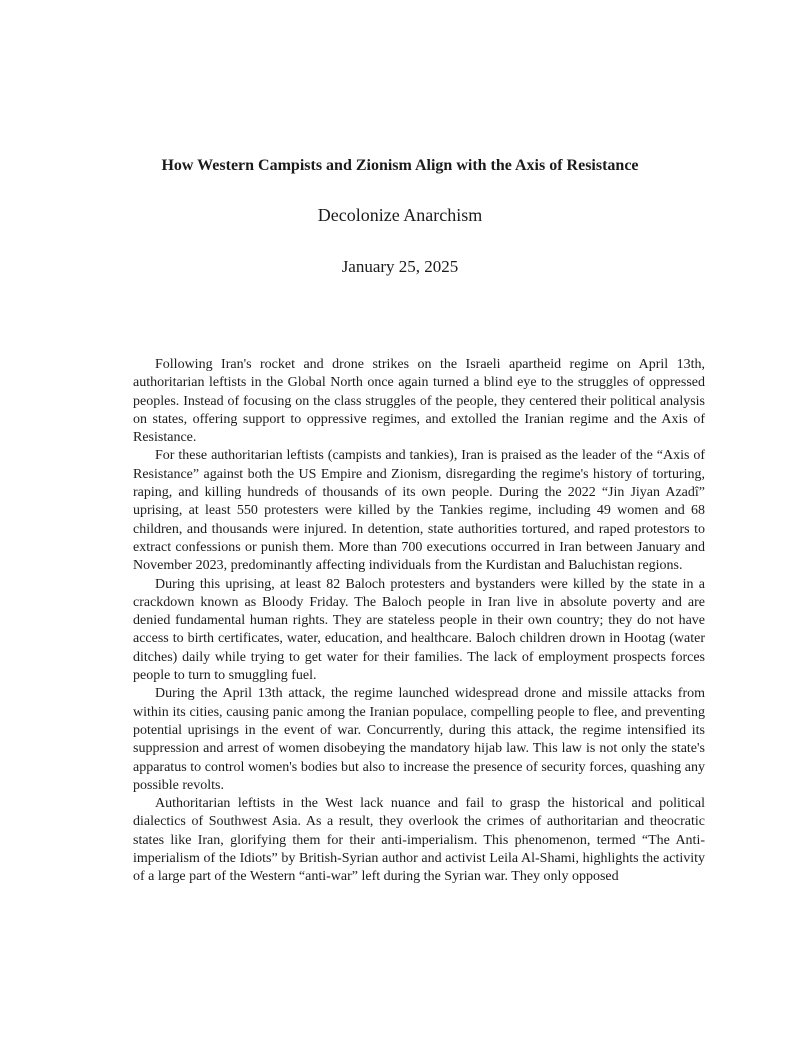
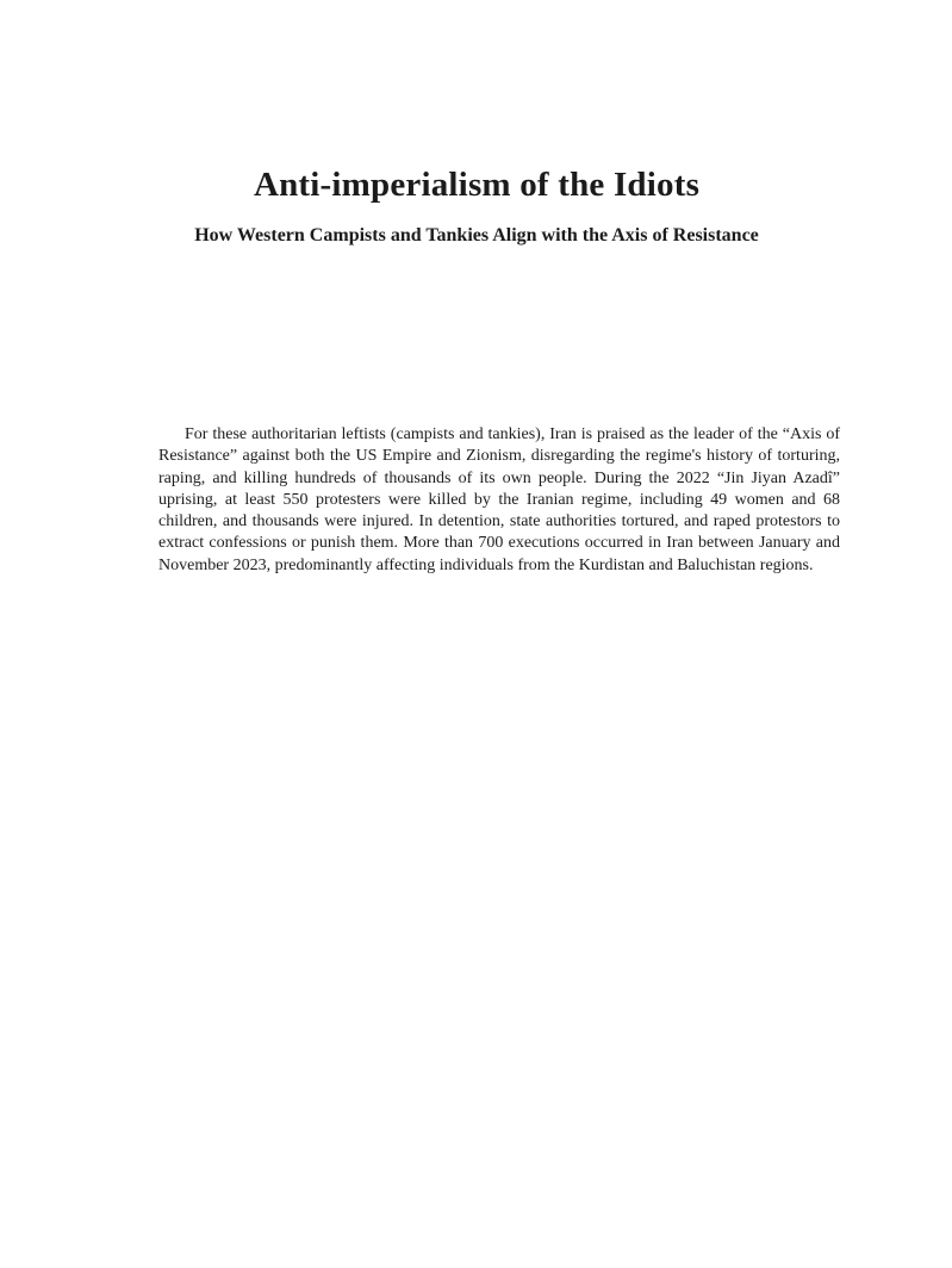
+ Anti-imperialism of the Idiots
- How Western Campists and Zionism Align with the Axis of Resistance
+ How Western Campists and Tankies Align with the Axis of Resistance
- Decolonize Anarchism
- January 25, 2025
- Following Iran's rocket and drone strikes on the Israeli apartheid regime on April 13th, authoritarian leftists in the Global North once again turned a blind eye to the struggles of oppressed peoples. Instead of focusing on the class struggles of the people, they centered their political analysis on states, offering support to oppressive regimes, and extolled the Iranian regime and the Axis of Resistance.
- For these authoritarian leftists (campists and tankies), Iran is praised as the leader of the “Axis of Resistance” against both the US Empire and Zionism, disregarding the regime's history of torturing, raping, and killing hundreds of thousands of its own people. During the 2022 “Jin Jiyan Azadî” uprising, at least 550 protesters were killed by the Tankies regime, including 49 women and 68 children, and thousands were injured. In detention, state authorities tortured, and raped protestors to extract confessions or punish them. More than 700 executions occurred in Iran between January and November 2023, predominantly affecting individuals from the Kurdistan and Baluchistan regions.
+ For these authoritarian leftists (campists and tankies), Iran is praised as the leader of the “Axis of Resistance” against both the US Empire and Zionism, disregarding the regime's history of torturing, raping, and killing hundreds of thousands of its own people. During the 2022 “Jin Jiyan Azadî” uprising, at least 550 protesters were killed by the Iranian regime, including 49 women and 68 children, and thousands were injured. In detention, state authorities tortured, and raped protestors to extract confessions or punish them. More than 700 executions occurred in Iran between January and November 2023, predominantly affecting individuals from the Kurdistan and Baluchistan regions.
- During this uprising, at least 82 Baloch protesters and bystanders were killed by the state in a crackdown known as Bloody Friday. The Baloch people in Iran live in absolute poverty and are denied fundamental human rights. They are stateless people in their own country; they do not have access to birth certificates, water, education, and healthcare. Baloch children drown in Hootag (water ditches) daily while trying to get water for their families. The lack of employment prospects forces people to turn to smuggling fuel.
- During the April 13th attack, the regime launched widespread drone and missile attacks from within its cities, causing panic among the Iranian populace, compelling people to flee, and preventing potential uprisings in the event of war. Concurrently, during this attack, the regime intensified its suppression and arrest of women disobeying the mandatory hijab law. This law is not only the state's apparatus to control women's bodies but also to increase the presence of security forces, quashing any possible revolts.
- Authoritarian leftists in the West lack nuance and fail to grasp the historical and political dialectics of Southwest Asia. As a result, they overlook the crimes of authoritarian and theocratic states like Iran, glorifying them for their anti-imperialism. This phenomenon, termed “The Anti-imperialism of the Idiots” by British-Syrian author and activist Leila Al-Shami, highlights the activity of a large part of the Western “anti-war” left during the Syrian war. They only opposed
